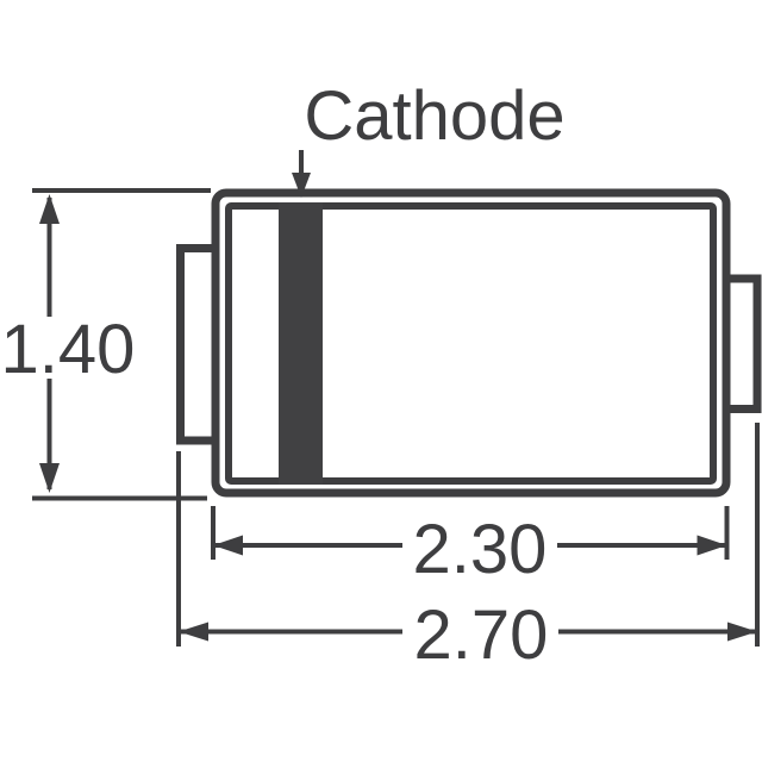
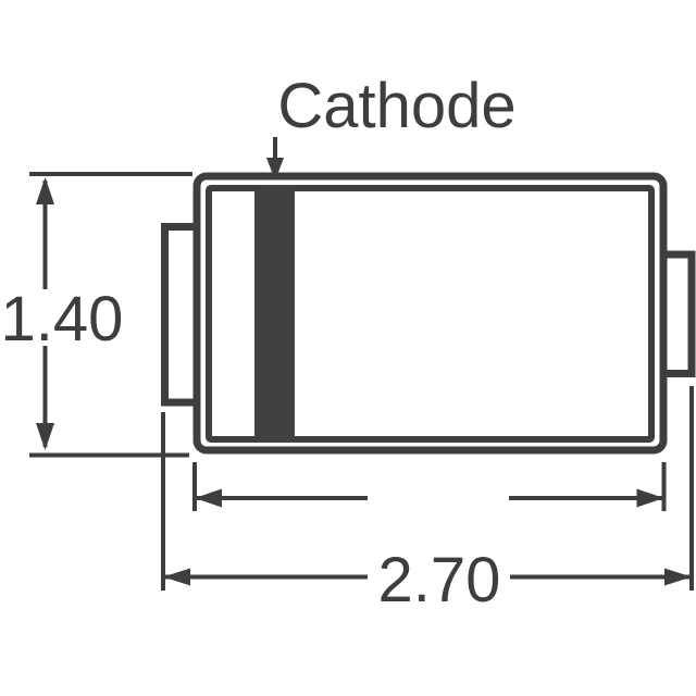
  1.40
  Cathode
- 2.30
  2.70
